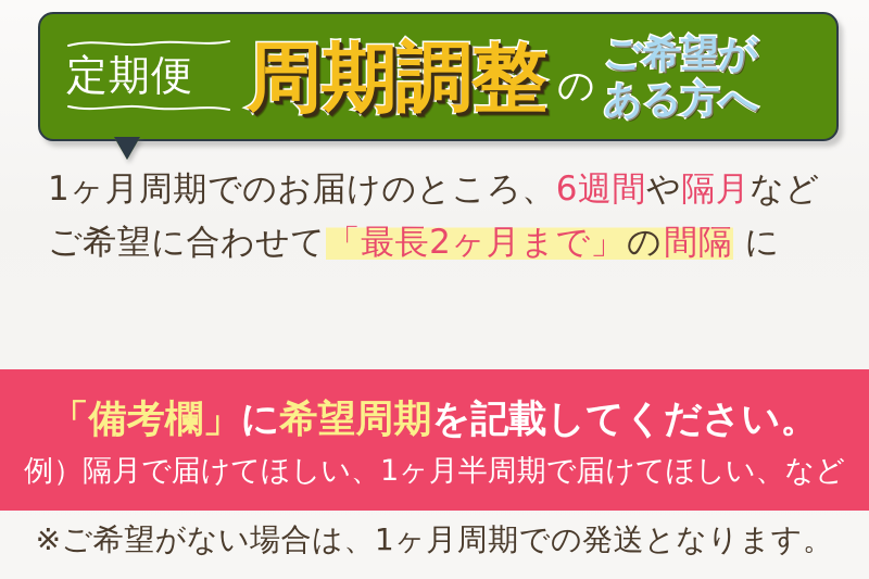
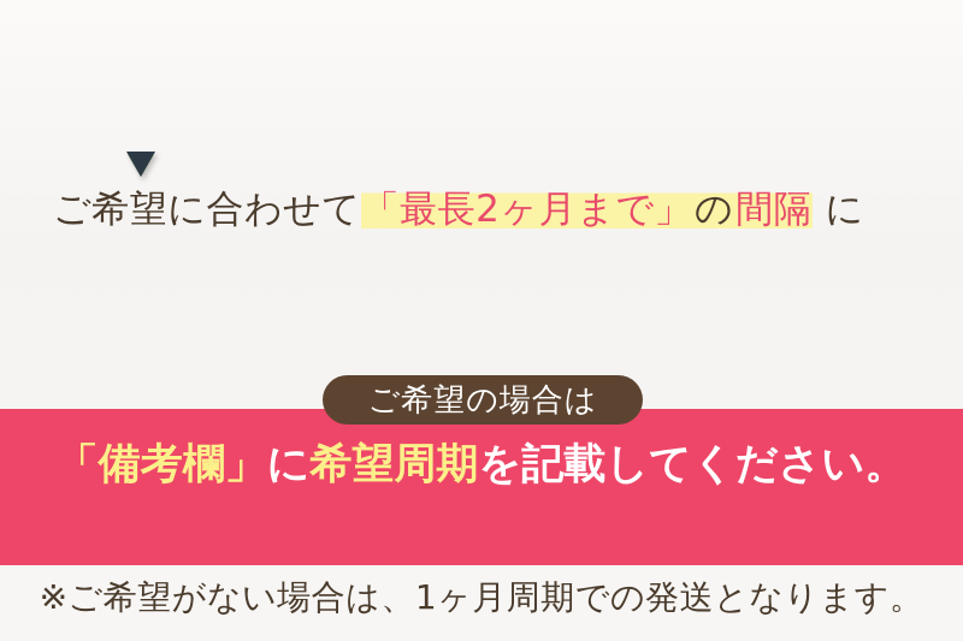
- 定期便
- 周期調整
- の
- ご希望が
- ある方へ
- 1ヶ月周期でのお届けのところ、6週間や隔月など
  ご希望に合わせて「最長2ヶ月まで」の間隔 に
+ ご希望の場合は
  「備考欄」に希望周期を記載してください。
- 例）隔月で届けてほしい、1ヶ月半周期で届けてほしい、など
  ※ご希望がない場合は、1ヶ月周期での発送となります。
